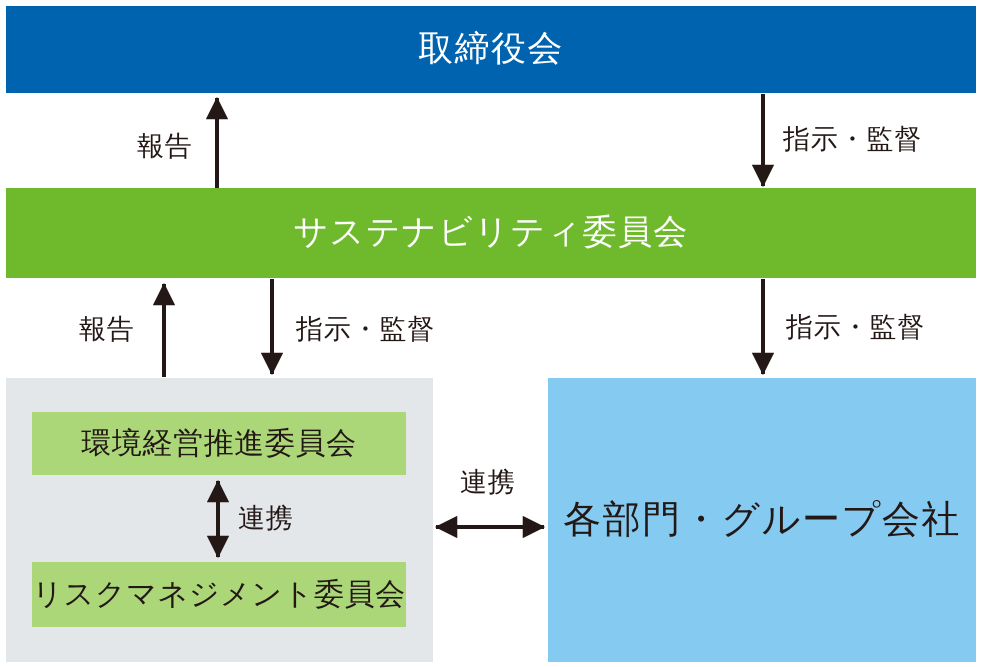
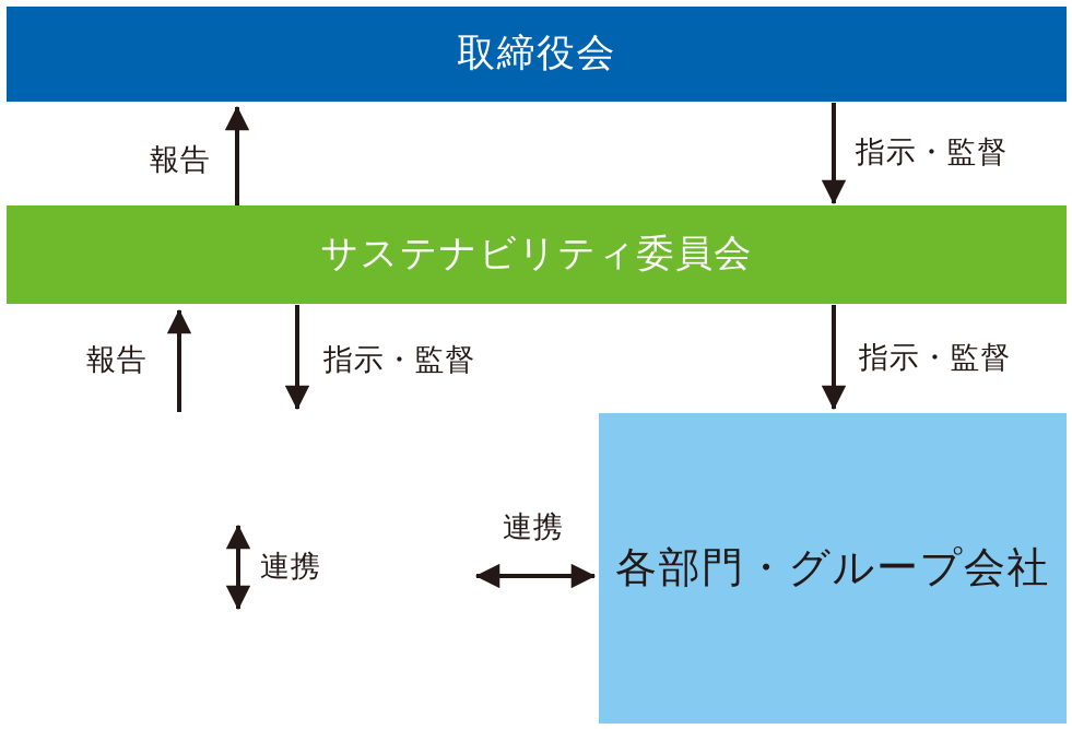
  取締役会
  サステナビリティ委員会
- 環境経営推進委員会
- リスクマネジメント委員会
  各部門・グループ会社
  報告
  指示・監督
  報告
  指示・監督
  指示・監督
  連携
  連携
